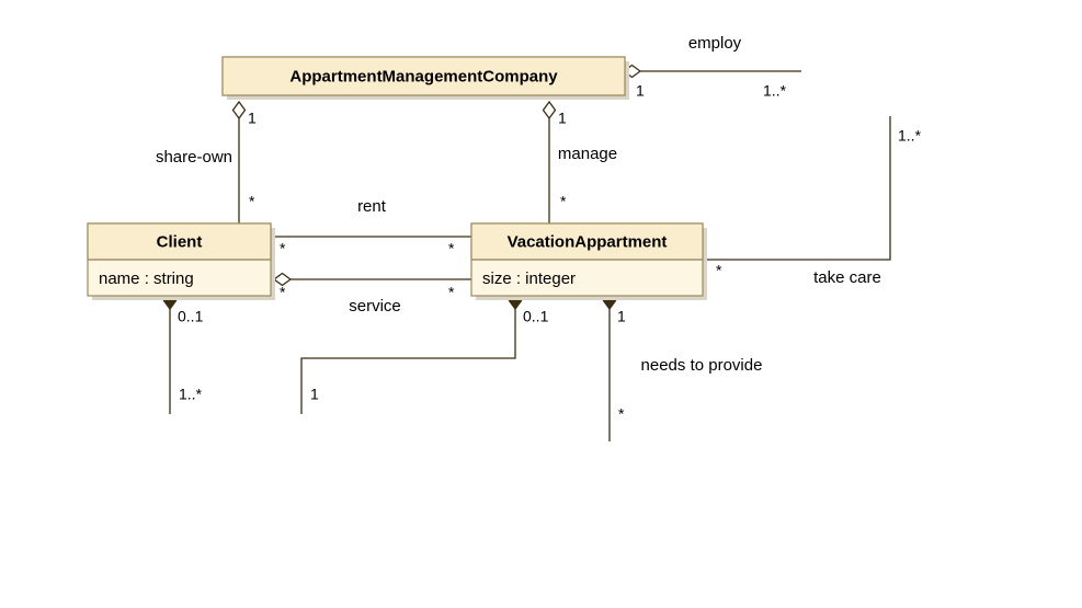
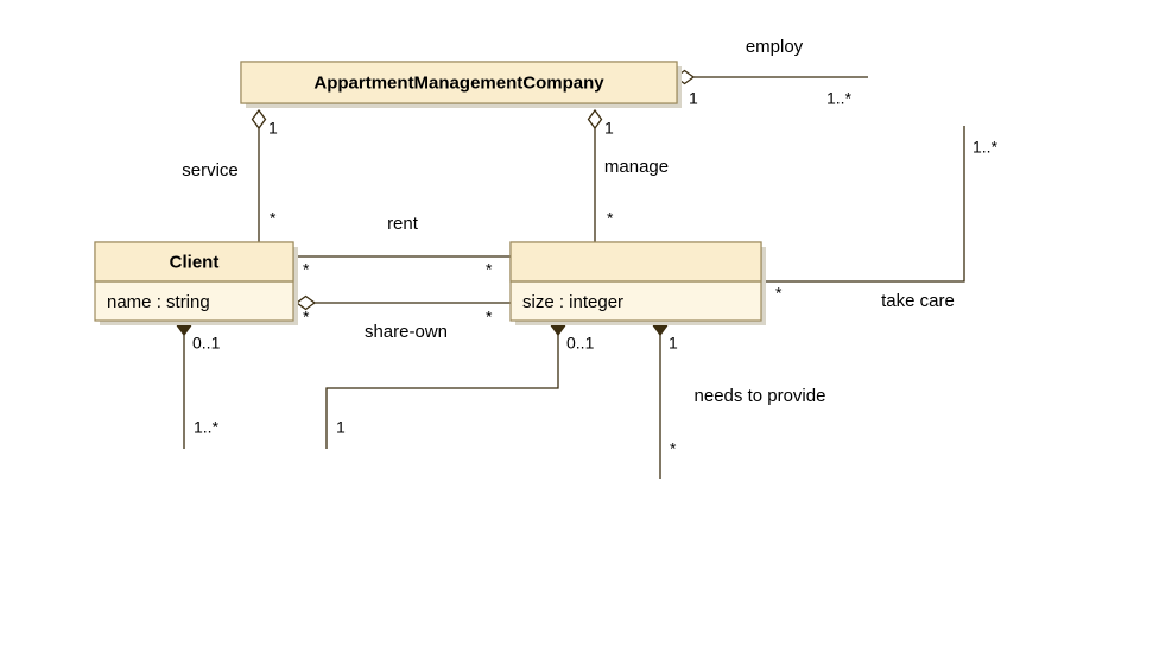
  employ
  1
  1..*
- share-own
+ service
  1
  *
  manage
  1
  *
  rent
  *
  *
- service
+ share-own
  *
  *
  take care
  *
  1..*
  0..1
  1..*
  0..1
  1
  needs to provide
  1
  *
  AppartmentManagementCompany
  Client
  name : string
- VacationAppartment
  size : integer
